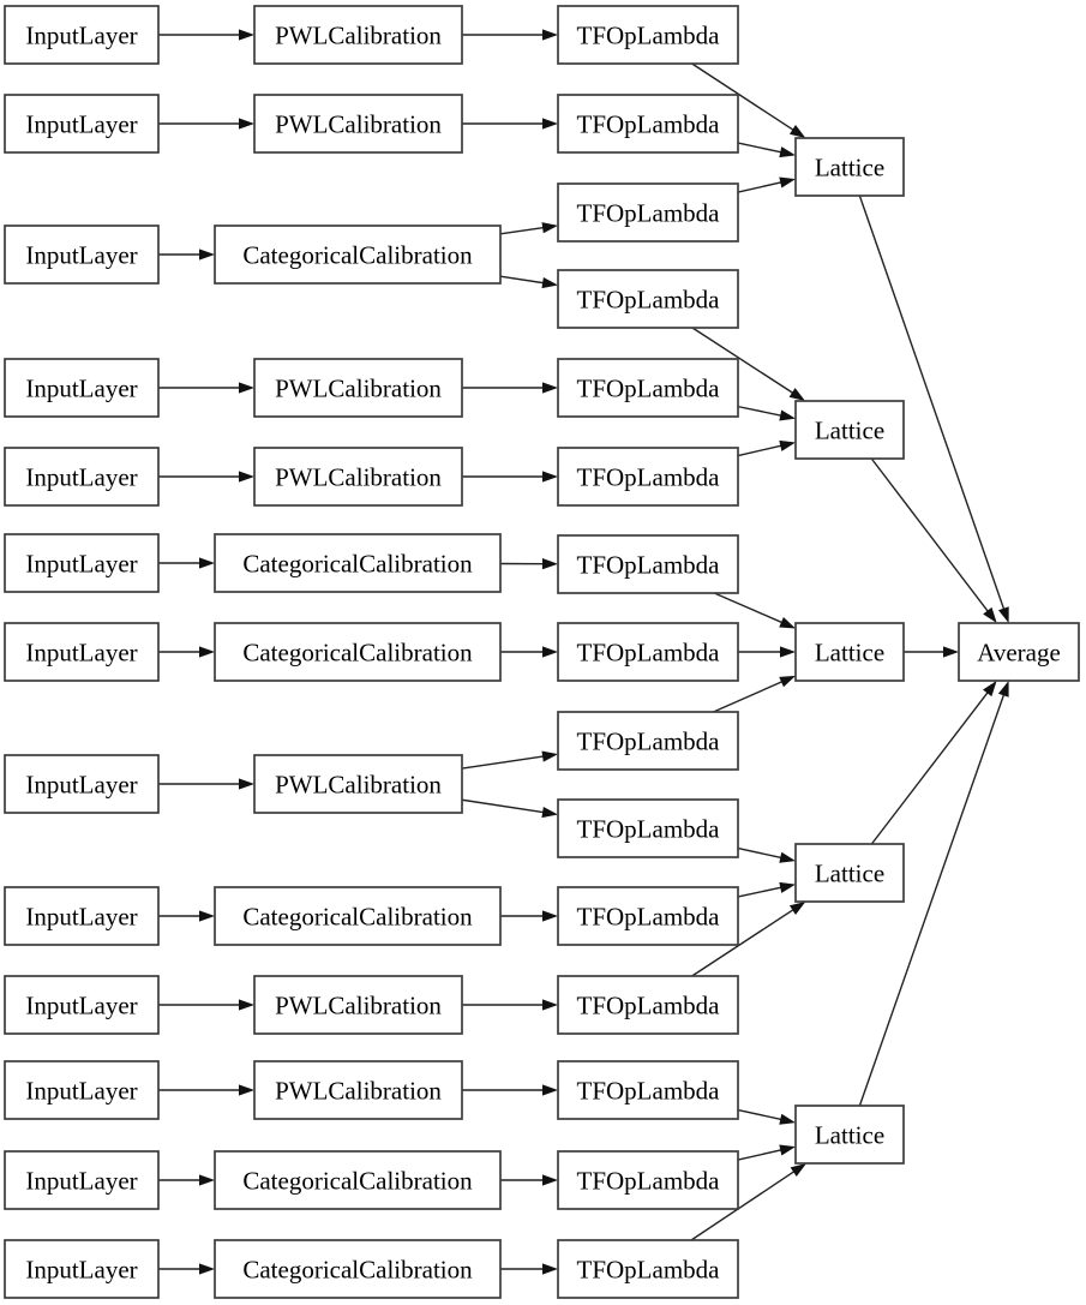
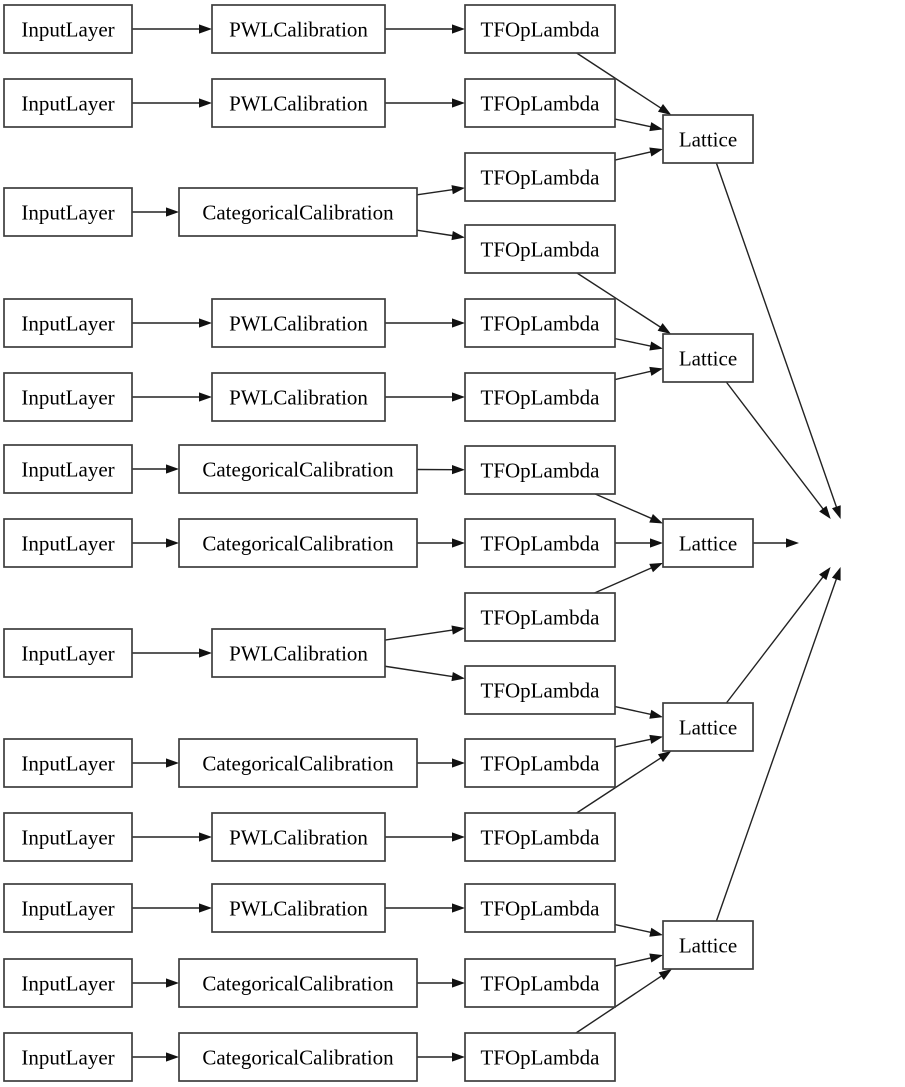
  InputLayer
  InputLayer
  InputLayer
  InputLayer
  InputLayer
  InputLayer
  InputLayer
  InputLayer
  InputLayer
  InputLayer
  InputLayer
  InputLayer
  InputLayer
  PWLCalibration
  PWLCalibration
  CategoricalCalibration
  PWLCalibration
  PWLCalibration
  CategoricalCalibration
  CategoricalCalibration
  PWLCalibration
  CategoricalCalibration
  PWLCalibration
  PWLCalibration
  CategoricalCalibration
  CategoricalCalibration
  TFOpLambda
  TFOpLambda
  TFOpLambda
  TFOpLambda
  TFOpLambda
  TFOpLambda
  TFOpLambda
  TFOpLambda
  TFOpLambda
  TFOpLambda
  TFOpLambda
  TFOpLambda
  TFOpLambda
  TFOpLambda
  TFOpLambda
  Lattice
  Lattice
  Lattice
  Lattice
  Lattice
- Average
